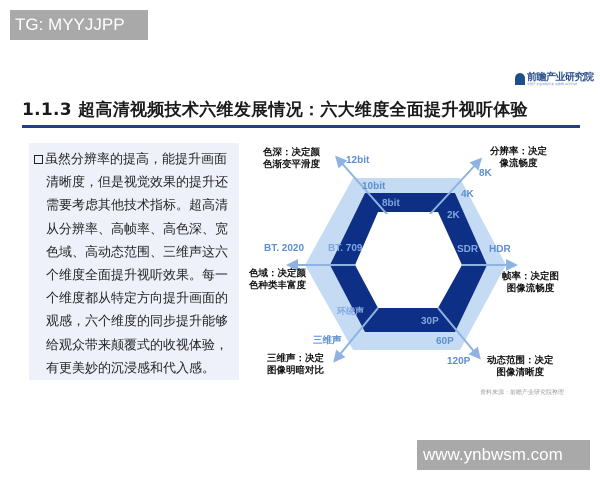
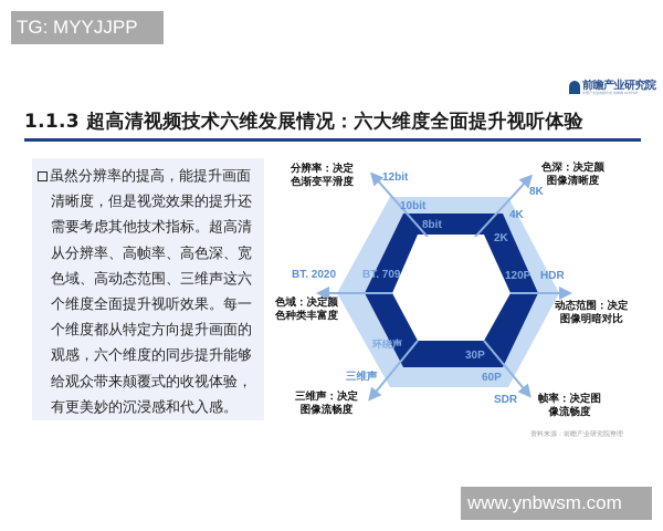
  TG: MYYJJPP
  前瞻产业研究院
  1.1.3 超高清视频技术六维发展情况：六大维度全面提升视听体验
  虽然分辨率的提高，能提升画面清晰度，但是视觉效果的提升还需要考虑其他技术指标。超高清从分辨率、高帧率、高色深、宽色域、高动态范围、三维声这六个维度全面提升视听效果。每一个维度都从特定方向提升画面的观感，六个维度的同步提升能够给观众带来颠覆式的收视体验，有更美妙的沉浸感和代入感。
- 色深：决定颜
+ 分辨率：决定
  色渐变平滑度
- 分辨率：决定
+ 色深：决定颜
- 像流畅度
+ 图像清晰度
- 帧率：决定图
+ 动态范围：决定
- 图像流畅度
+ 图像明暗对比
- 动态范围：决定
+ 帧率：决定图
- 图像清晰度
+ 像流畅度
  三维声：决定
- 图像明暗对比
+ 图像流畅度
  色域：决定颜
  色种类丰富度
  8bit
  10bit
  12bit
  2K
  4K
  8K
- SDR
+ 120P
  HDR
  30P
  60P
- 120P
+ SDR
  环绕声
  三维声
  BT. 709
  BT. 2020
  www.ynbwsm.com
